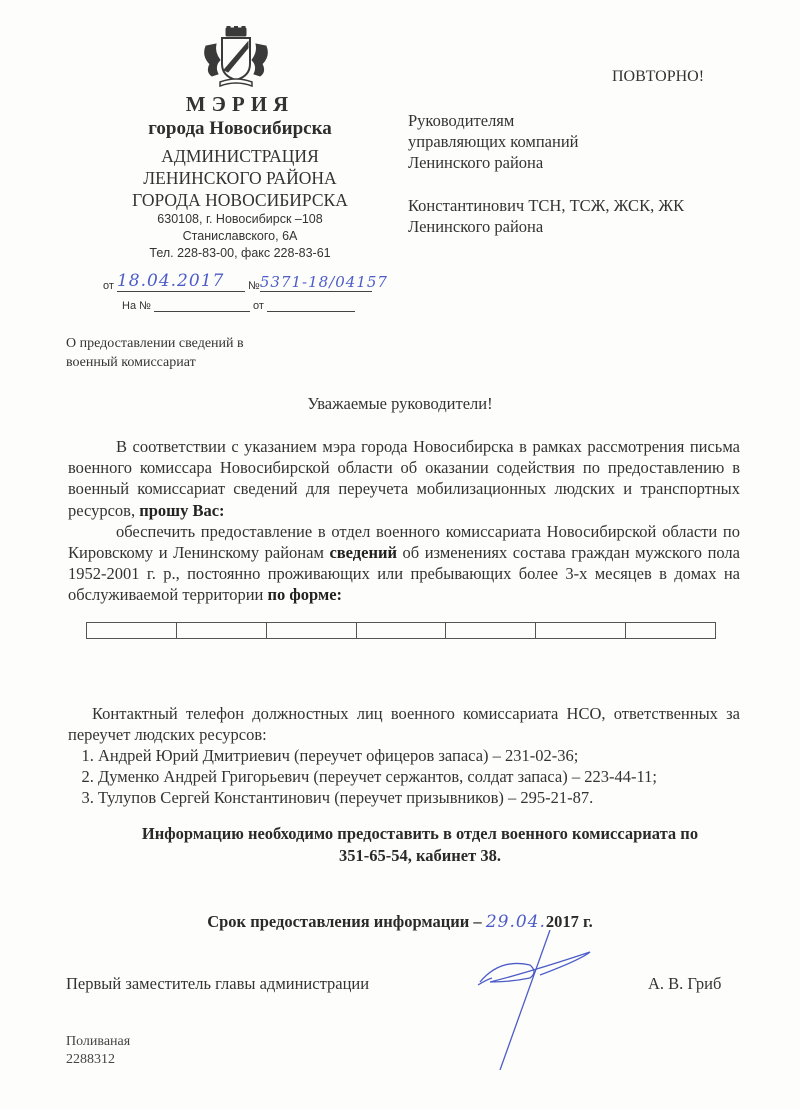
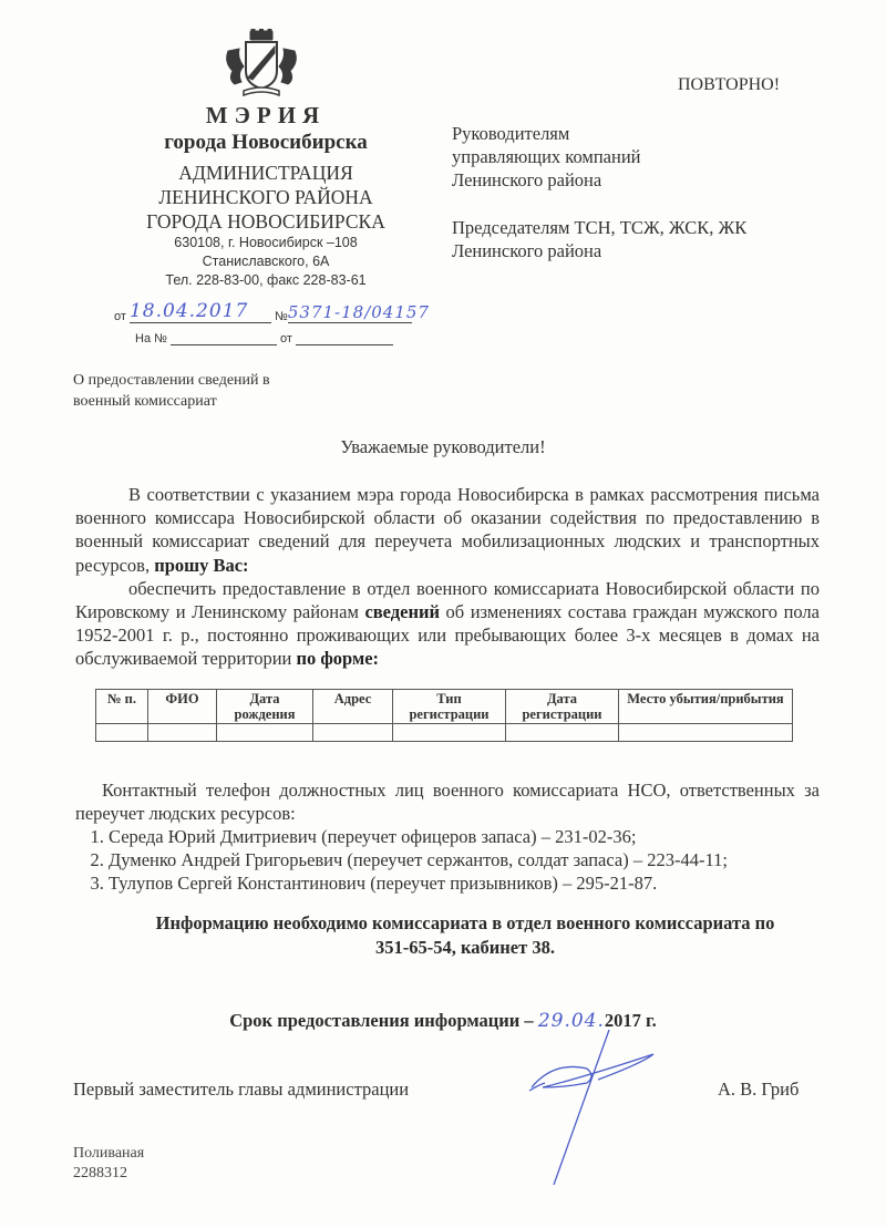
  МЭРИЯ
  города Новосибирска
  АДМИНИСТРАЦИЯ
  ЛЕНИНСКОГО РАЙОНА
  ГОРОДА НОВОСИБИРСКА
  630108, г. Новосибирск –108
  Станиславского, 6А
  Тел. 228-83-00, факс 228-83-61
  от 18.04.2017 №5371-18/04157
  На № от
  ПОВТОРНО!
  Руководителям
  управляющих компаний
  Ленинского района
- Константинович ТСН, ТСЖ, ЖСК, ЖК
+ Председателям ТСН, ТСЖ, ЖСК, ЖК
  Ленинского района
  О предоставлении сведений в
  военный комиссариат
  Уважаемые руководители!
  В соответствии с указанием мэра города Новосибирска в рамках рассмотрения письма военного комиссара Новосибирской области об оказании содействия по предоставлению в военный комиссариат сведений для переучета мобилизационных людских и транспортных ресурсов, прошу Вас:
  обеспечить предоставление в отдел военного комиссариата Новосибирской области по Кировскому и Ленинскому районам сведений об изменениях состава граждан мужского пола 1952-2001 г. р., постоянно проживающих или пребывающих более 3-х месяцев в домах на обслуживаемой территории по форме:
+ № п.	ФИО	Дата рождения	Адрес	Тип регистрации	Дата регистрации	Место убытия/прибытия
  Контактный телефон должностных лиц военного комиссариата НСО, ответственных за переучет людских ресурсов:
- Андрей Юрий Дмитриевич (переучет офицеров запаса) – 231-02-36;
+ Середа Юрий Дмитриевич (переучет офицеров запаса) – 231-02-36;
  Думенко Андрей Григорьевич (переучет сержантов, солдат запаса) – 223-44-11;
  Тулупов Сергей Константинович (переучет призывников) – 295-21-87.
- Информацию необходимо предоставить в отдел военного комиссариата по
+ Информацию необходимо комиссариата в отдел военного комиссариата по
  351-65-54, кабинет 38.
  Срок предоставления информации – 29.04.2017 г.
  Первый заместитель главы администрации
  А. В. Гриб
  Поливаная
  2288312
